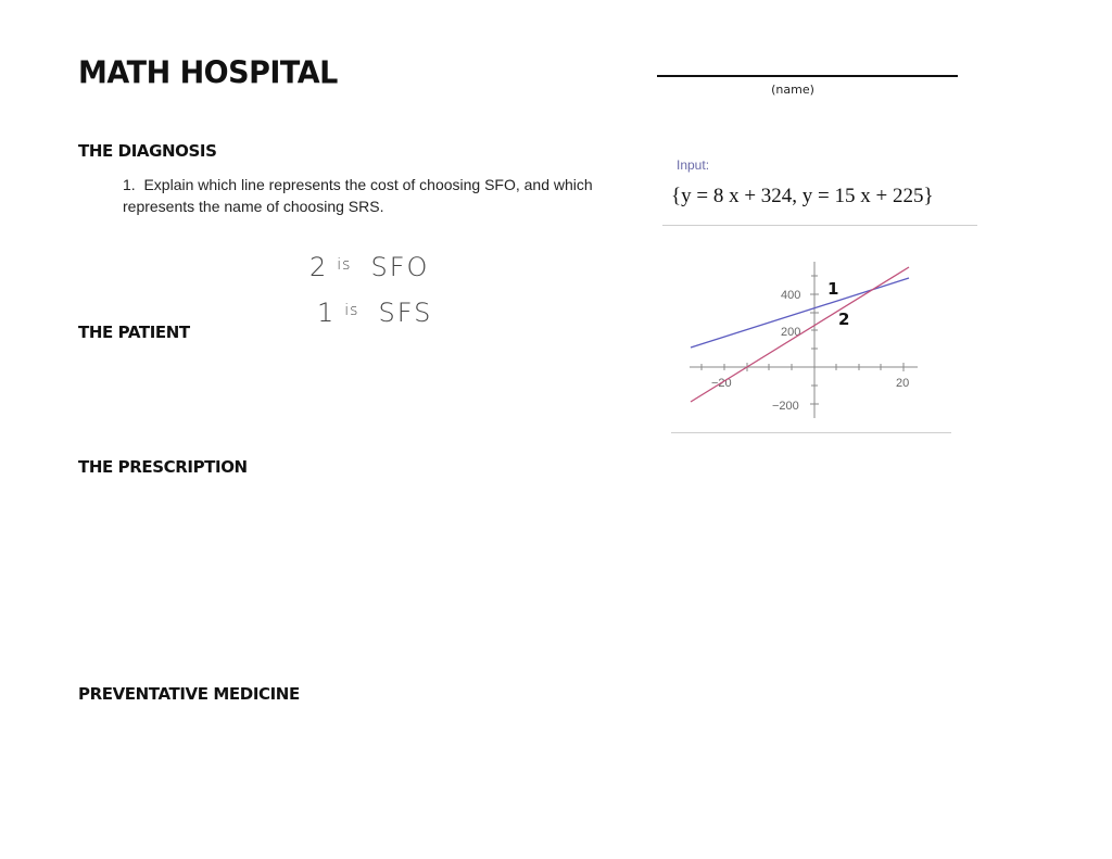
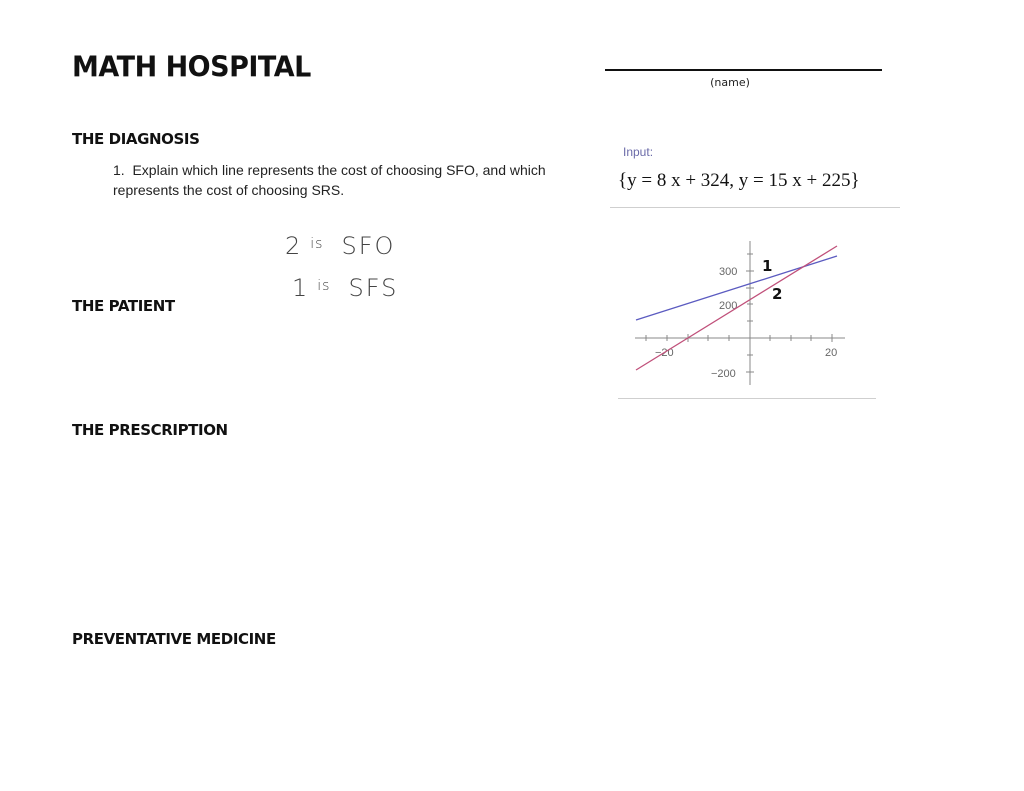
  MATH HOSPITAL
  (name)
  THE DIAGNOSIS
- 1. Explain which line represents the cost of choosing SFO, and which represents the name of choosing SRS.
+ 1. Explain which line represents the cost of choosing SFO, and which represents the cost of choosing SRS.
  2 is SFO
  1 is SFS
  THE PATIENT
  THE PRESCRIPTION
  PREVENTATIVE MEDICINE
  Input:
  {y = 8 x + 324, y = 15 x + 225}
- 400
+ 300
  200
  −200
  20
  1
  2
